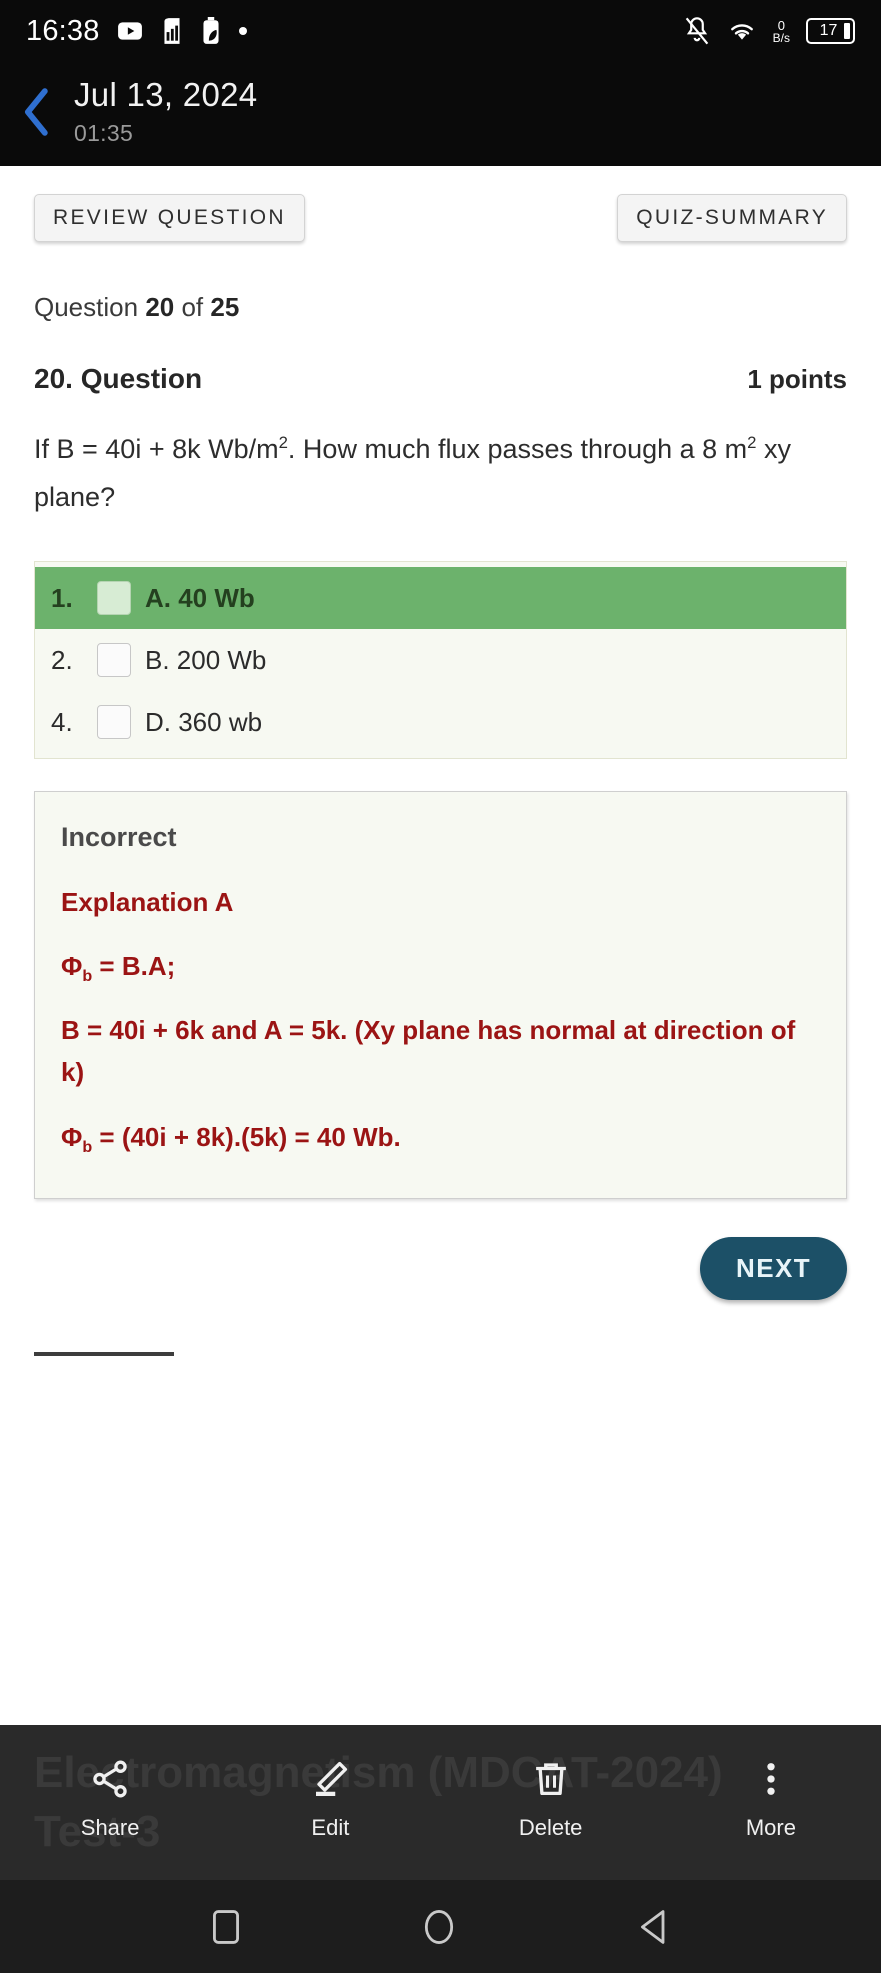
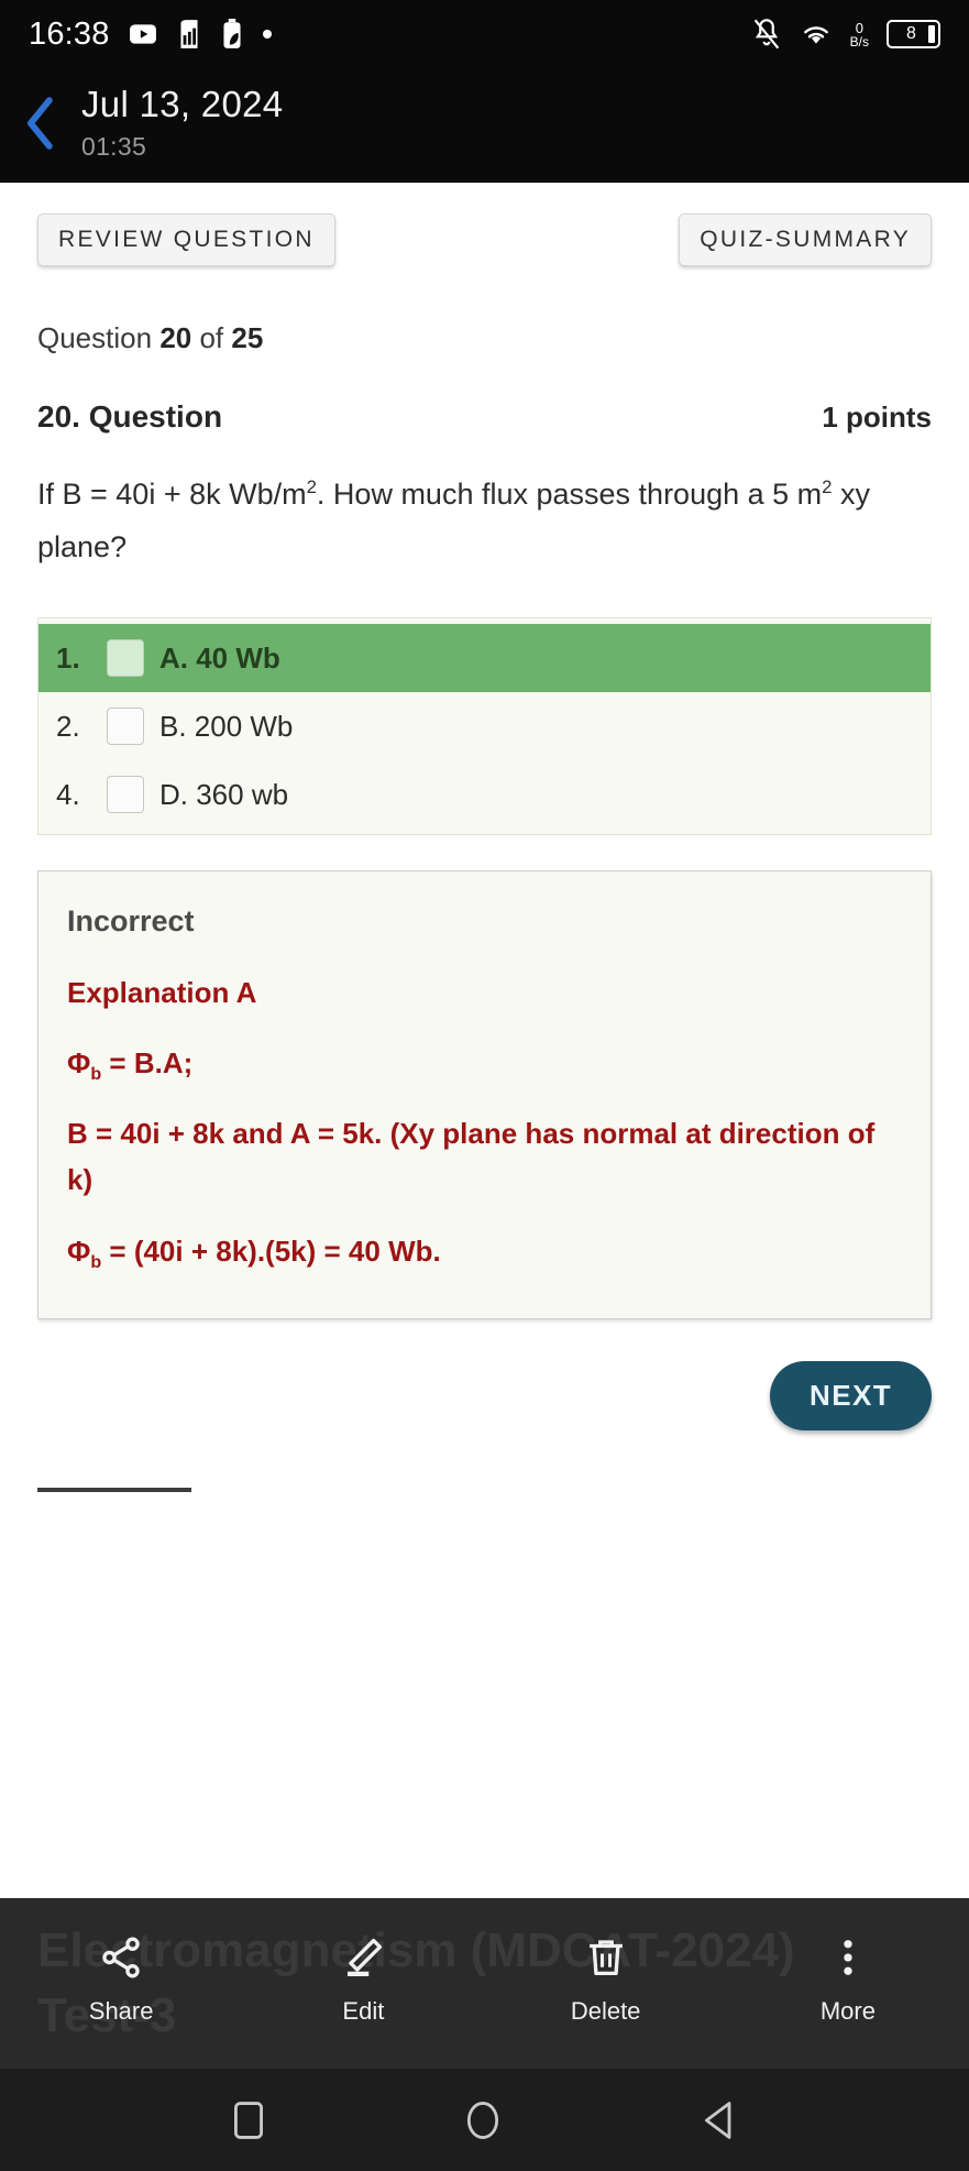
  16:38
  0
  B/s
- 17
+ 8
  Jul 13, 2024
  01:35
  REVIEW QUESTION
  QUIZ-SUMMARY
  Question 20 of 25
  20. Question
  1 points
- If B = 40i + 8k Wb/m2. How much flux passes through a 8 m2 xy plane?
+ If B = 40i + 8k Wb/m2. How much flux passes through a 5 m2 xy plane?
  1.
  A. 40 Wb
  2.
  B. 200 Wb
  4.
  D. 360 wb
  Incorrect
  Explanation A
  Φb = B.A;
- B = 40i + 6k and A = 5k. (Xy plane has normal at direction of k)
+ B = 40i + 8k and A = 5k. (Xy plane has normal at direction of k)
  Φb = (40i + 8k).(5k) = 40 Wb.
  NEXT
  Eletromagneism (MDCAT-2024)
  Test-3
  Share
  Edit
  Delete
  More
